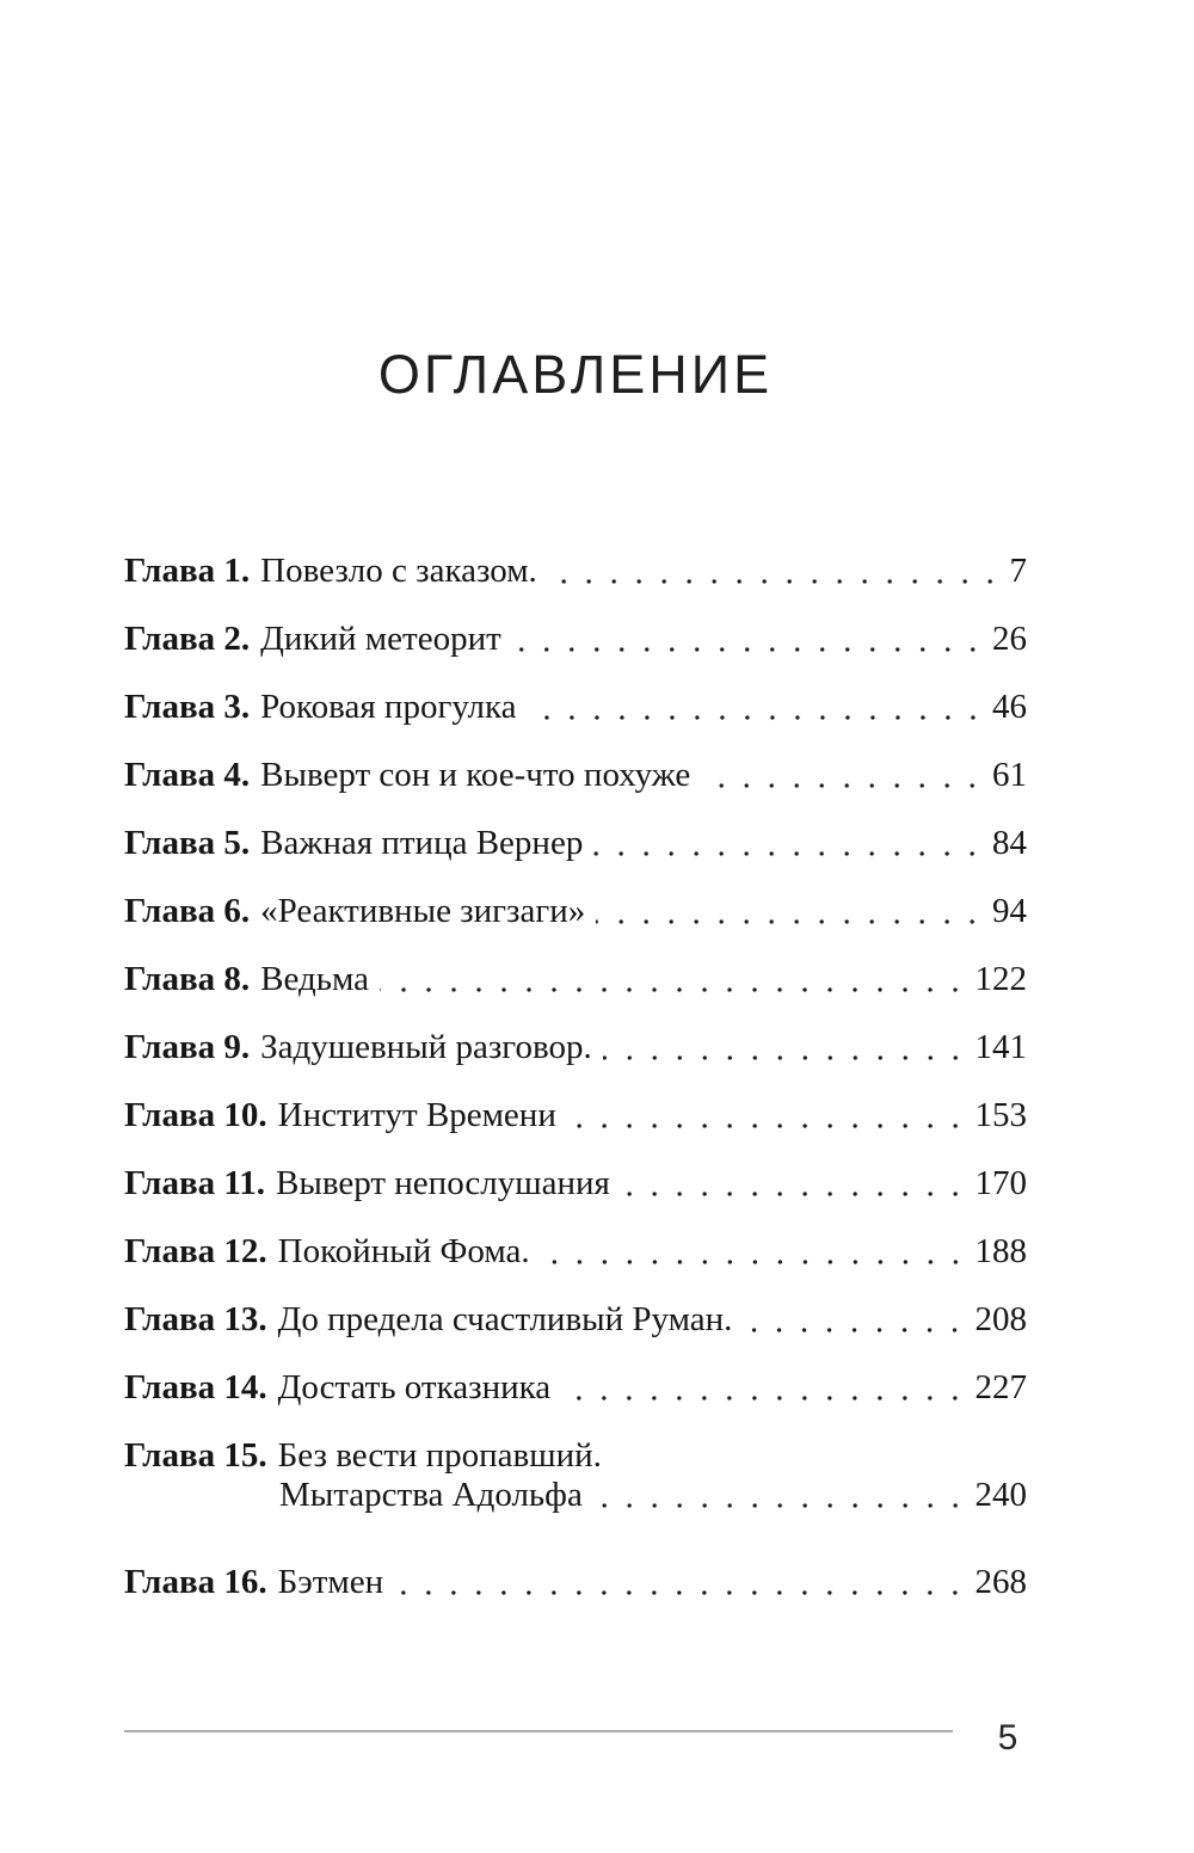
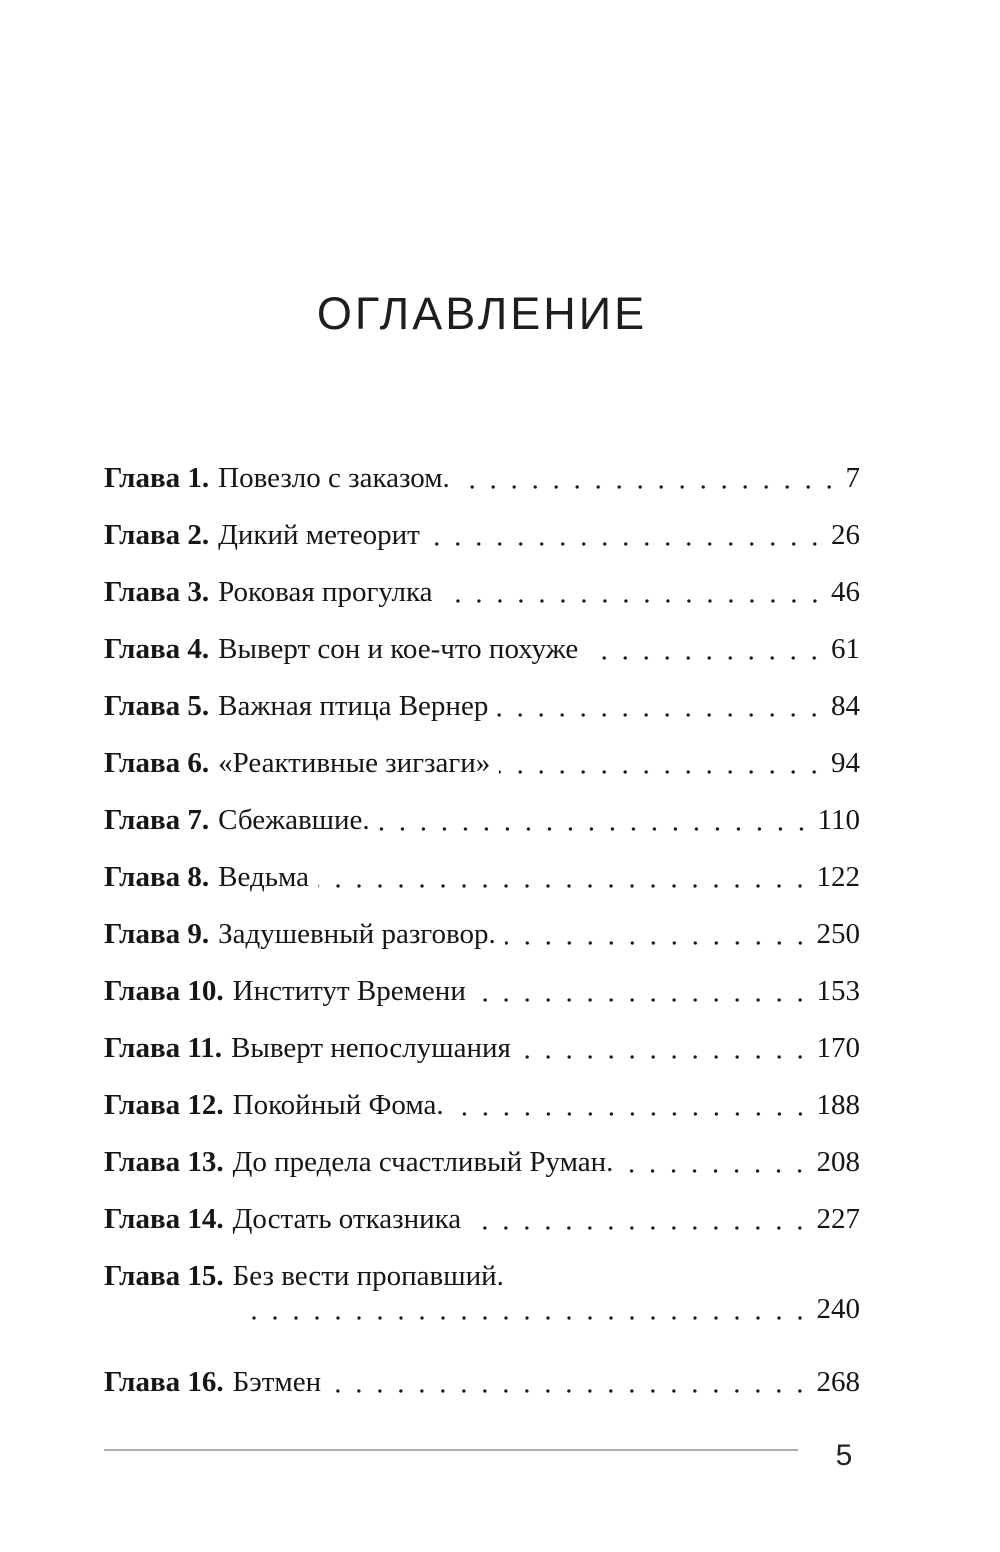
  ОГЛАВЛЕНИЕ
  Глава 1.
  Повезло с заказом.
  7
  Глава 2.
  Дикий метеорит
  26
  Глава 3.
  Роковая прогулка
  46
  Глава 4.
  Выверт сон и кое-что похуже
  61
  Глава 5.
  Важная птица Вернер
  84
  Глава 6.
  «Реактивные зигзаги»
  94
+ Глава 7.
+ Сбежавшие.
+ 110
  Глава 8.
  Ведьма
  122
  Глава 9.
  Задушевный разговор.
- 141
+ 250
  Глава 10.
  Институт Времени
  153
  Глава 11.
  Выверт непослушания
  170
  Глава 12.
  Покойный Фома.
  188
  Глава 13.
  До предела счастливый Руман.
  208
  Глава 14.
  Достать отказника
  227
  Глава 15.
  Без вести пропавший.
- Мытарства Адольфа
  240
  Глава 16.
  Бэтмен
  268
  5
